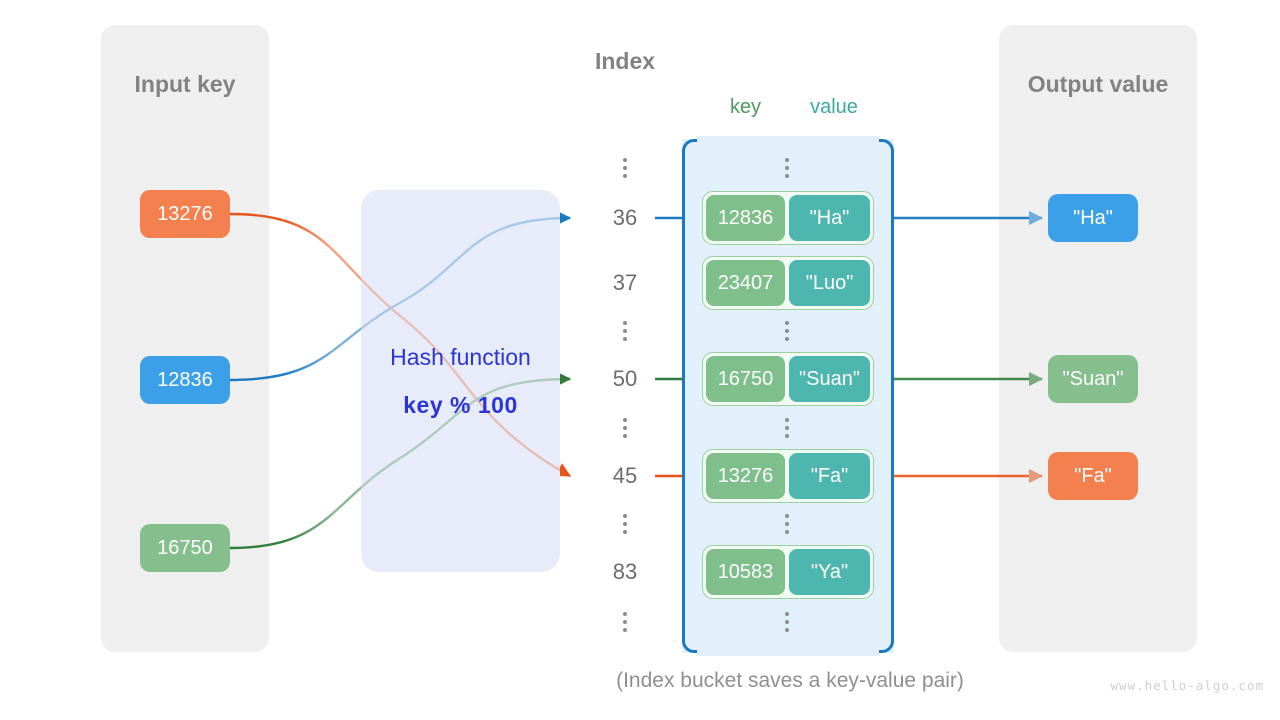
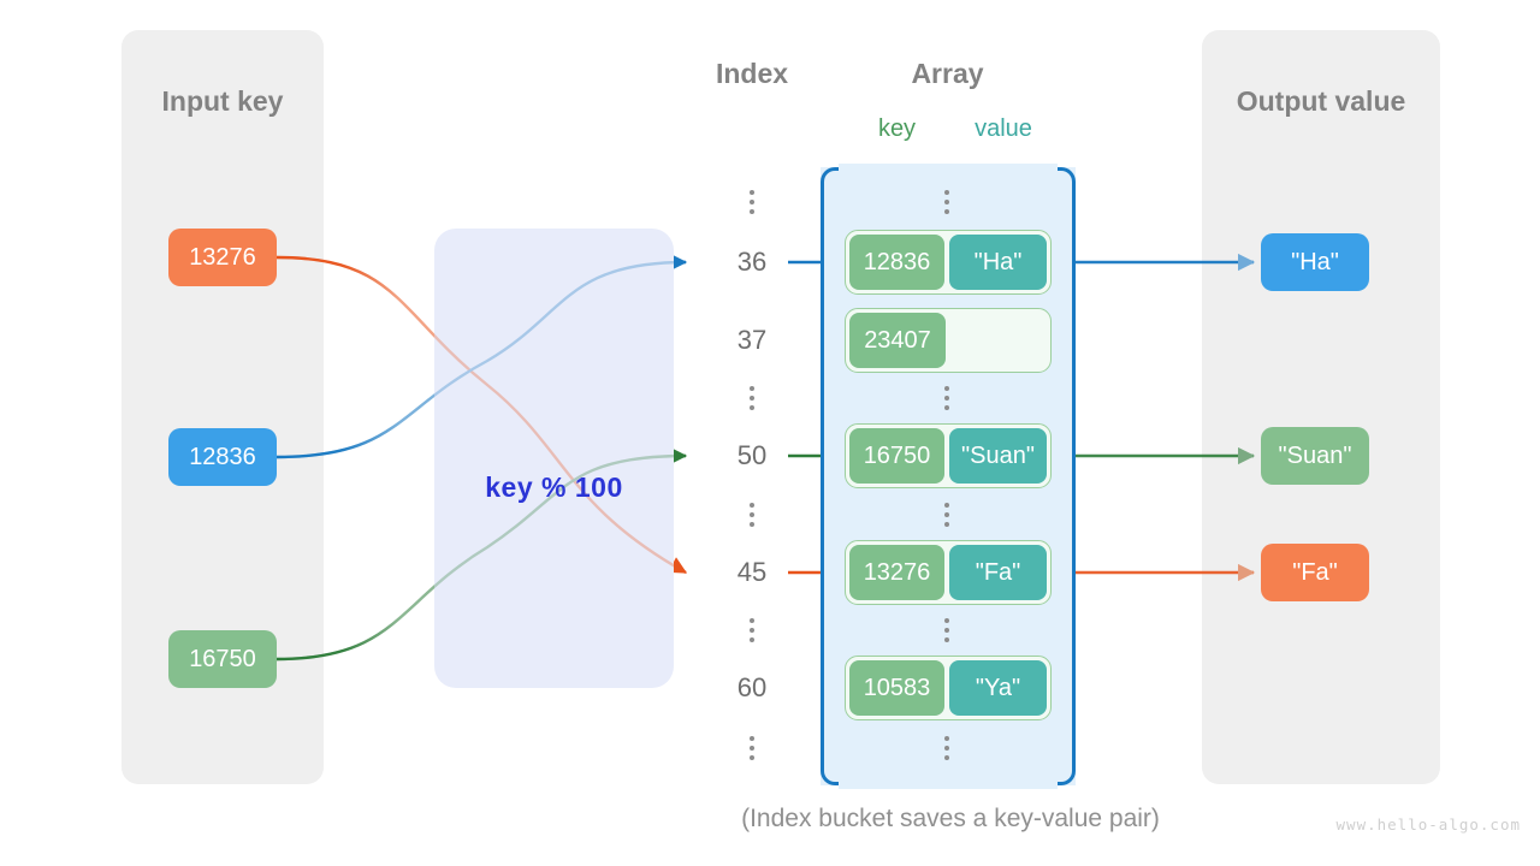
  Input key
  Output value
- Hash function
  key % 100
  Index
+ Array
  key
  value
  36
  37
  50
  45
- 83
+ 60
  12836
  "Ha"
  23407
- "Luo"
  16750
  "Suan"
  13276
  "Fa"
  10583
  "Ya"
  13276
  12836
  16750
  "Ha"
  "Suan"
  "Fa"
  (Index bucket saves a key-value pair)
  www.hello-algo.com
